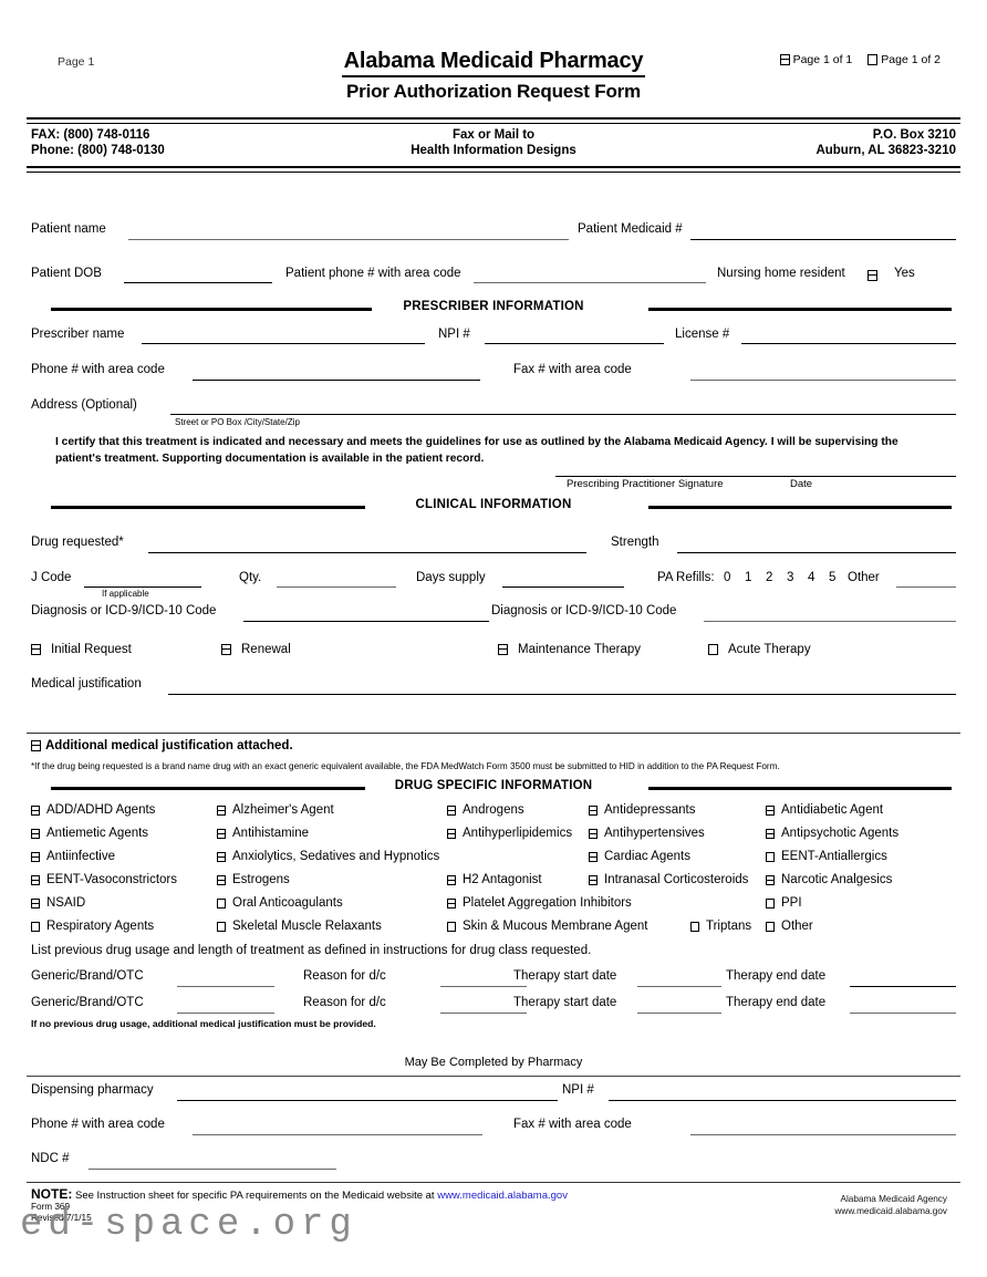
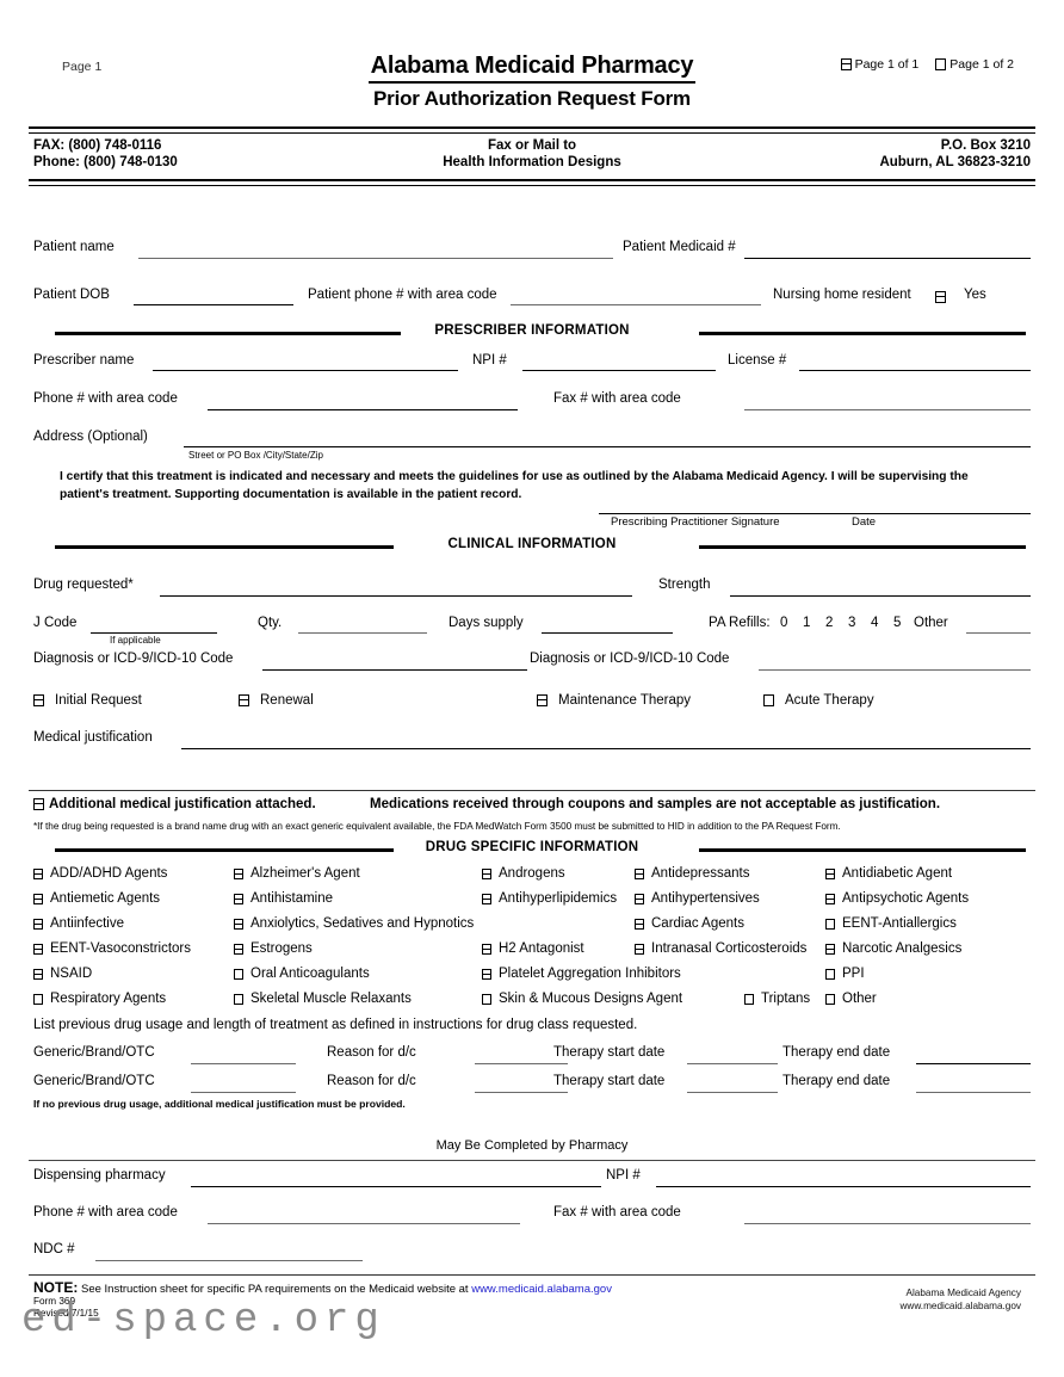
  Page 1
  Alabama Medicaid Pharmacy
  Prior Authorization Request Form
  Page 1 of 1
  Page 1 of 2
  FAX: (800) 748-0116
  Phone: (800) 748-0130
  Fax or Mail to
  Health Information Designs
  P.O. Box 3210
  Auburn, AL 36823-3210
  Patient name
  Patient Medicaid #
  Patient DOB
  Patient phone # with area code
  Nursing home resident
  Yes
  PRESCRIBER INFORMATION
  Prescriber name
  NPI #
  License #
  Phone # with area code
  Fax # with area code
  Address (Optional)
  Street or PO Box /City/State/Zip
  I certify that this treatment is indicated and necessary and meets the guidelines for use as outlined by the Alabama Medicaid Agency. I will be supervising the patient's treatment. Supporting documentation is available in the patient record.
  Prescribing Practitioner Signature
  Date
  CLINICAL INFORMATION
  Drug requested*
  Strength
  J Code
  If applicable
  Qty.
  Days supply
  PA Refills:
  0
  1
  2
  3
  4
  5
  Other
  Diagnosis or ICD-9/ICD-10 Code
  Diagnosis or ICD-9/ICD-10 Code
  Initial Request
  Renewal
  Maintenance Therapy
  Acute Therapy
  Medical justification
  Additional medical justification attached.
+ Medications received through coupons and samples are not acceptable as justification.
  *If the drug being requested is a brand name drug with an exact generic equivalent available, the FDA MedWatch Form 3500 must be submitted to HID in addition to the PA Request Form.
  DRUG SPECIFIC INFORMATION
  ADD/ADHD Agents
  Antiemetic Agents
  Antiinfective
  EENT-Vasoconstrictors
  NSAID
  Respiratory Agents
  Alzheimer's Agent
  Antihistamine
  Anxiolytics, Sedatives and Hypnotics
  Estrogens
  Oral Anticoagulants
  Skeletal Muscle Relaxants
  Androgens
  Antihyperlipidemics
  H2 Antagonist
  Platelet Aggregation Inhibitors
- Skin & Mucous Membrane Agent
+ Skin & Mucous Designs Agent
  Antidepressants
  Antihypertensives
  Cardiac Agents
  Intranasal Corticosteroids
  Triptans
  Antidiabetic Agent
  Antipsychotic Agents
  EENT-Antiallergics
  Narcotic Analgesics
  PPI
  Other
  List previous drug usage and length of treatment as defined in instructions for drug class requested.
  Generic/Brand/OTC
  Reason for d/c
  Therapy start date
  Therapy end date
  Generic/Brand/OTC
  Reason for d/c
  Therapy start date
  Therapy end date
  If no previous drug usage, additional medical justification must be provided.
  May Be Completed by Pharmacy
  Dispensing pharmacy
  NPI #
  Phone # with area code
  Fax # with area code
  NDC #
  NOTE: See Instruction sheet for specific PA requirements on the Medicaid website at www.medicaid.alabama.gov
  Form 369
  Revised 7/1/15
  Alabama Medicaid Agency
  www.medicaid.alabama.gov
  ed-space.org
